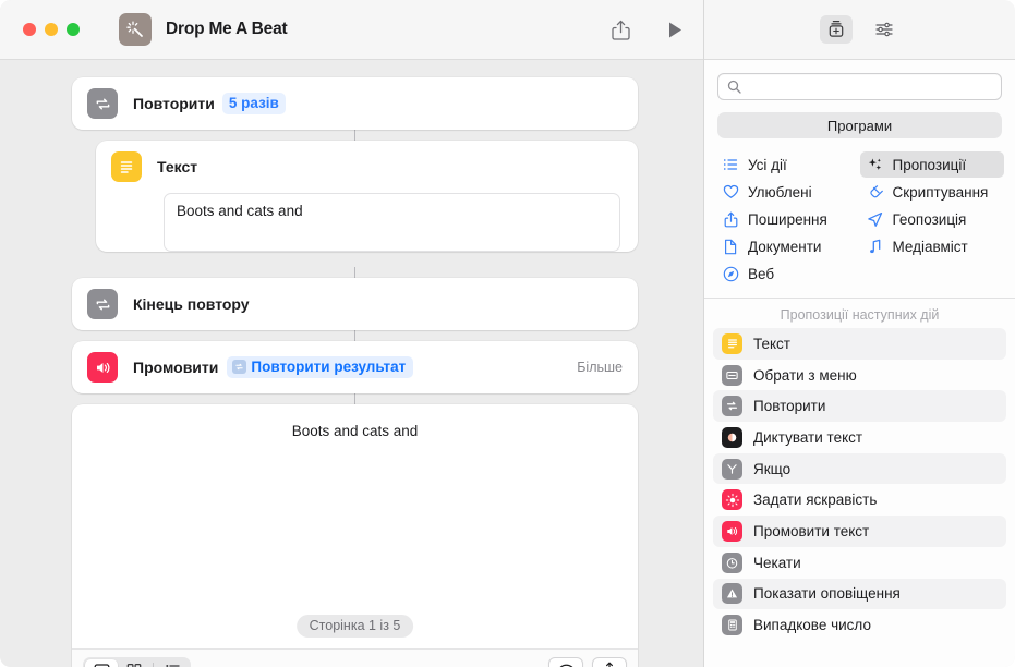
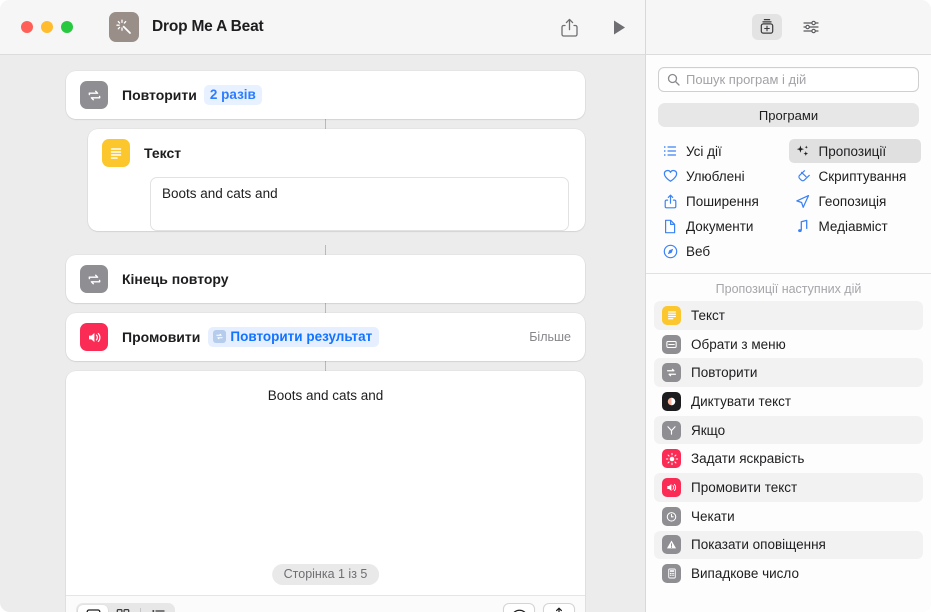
  Drop Me A Beat
  Повторити
- 5 разів
+ 2 разів
  Текст
  Boots and cats and
  Кінець повтору
  Промовити
  Повторити результат
  Більше
  Boots and cats and
  Сторінка 1 із 5
+ Пошук програм і дій
  Програми
  Усі дії
  Улюблені
  Поширення
  Документи
  Веб
  Пропозиції
  Скриптування
  Геопозиція
  Медіавміст
  Пропозиції наступних дій
  Текст
  Обрати з меню
  Повторити
  Диктувати текст
  Якщо
  Задати яскравість
  Промовити текст
  Чекати
  Показати оповіщення
  Випадкове число
